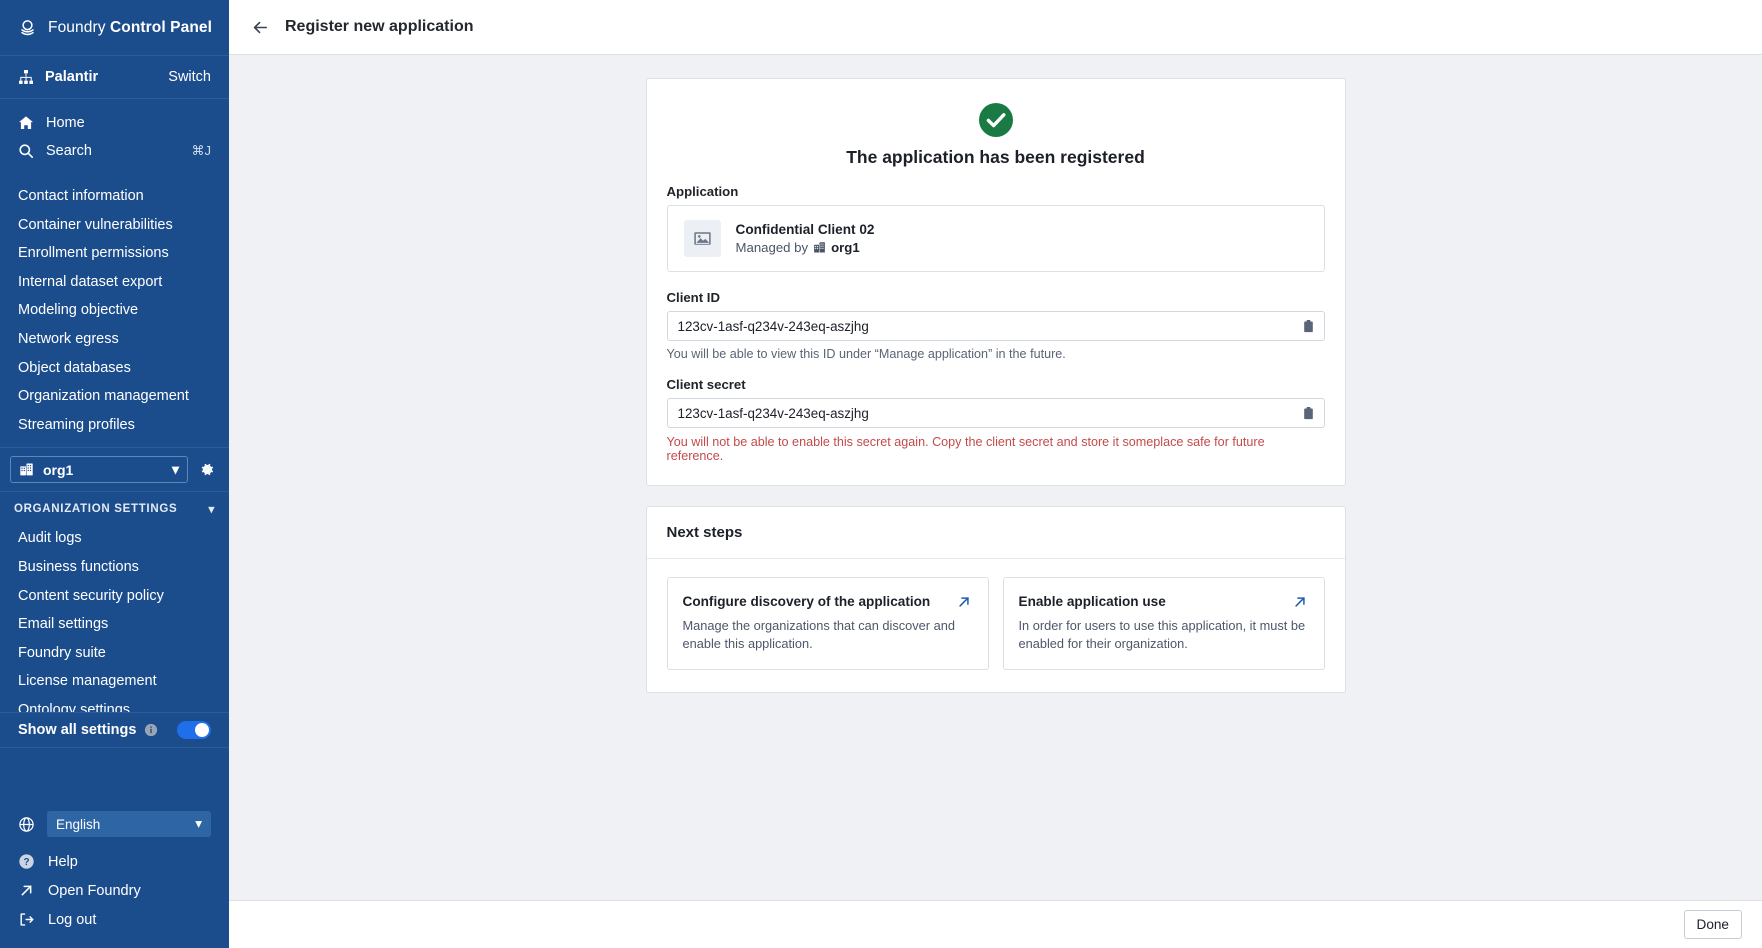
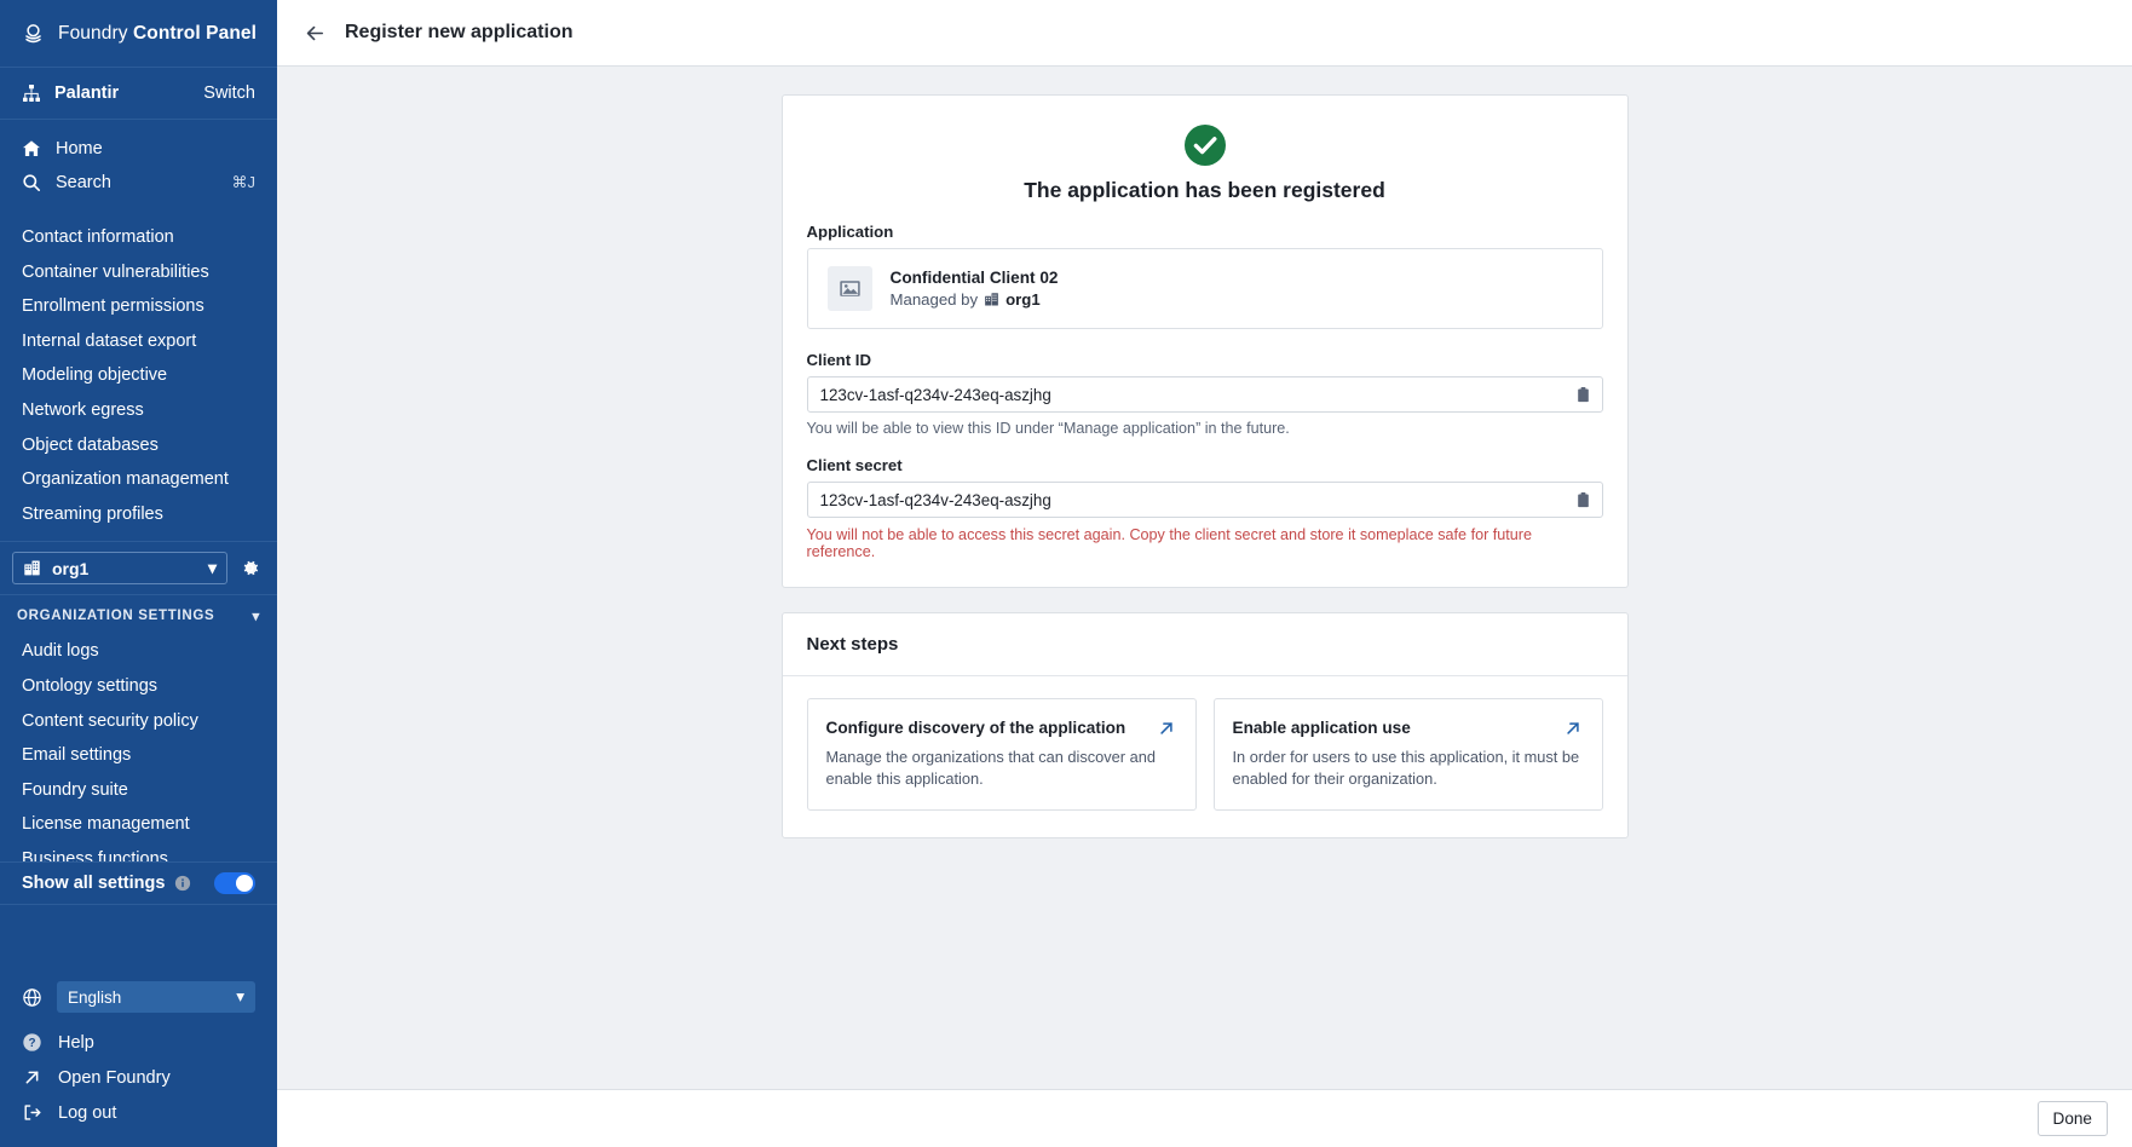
  Foundry Control Panel
  Palantir
  Switch
  Home
  Search
  ⌘J
  Contact information
  Container vulnerabilities
  Enrollment permissions
  Internal dataset export
  Modeling objective
  Network egress
  Object databases
  Organization management
  Streaming profiles
  org1
  ▾
  ORGANIZATION SETTINGS
  ▾
  Audit logs
- Business functions
+ Ontology settings
  Content security policy
  Email settings
  Foundry suite
  License management
- Ontology settings
+ Business functions
  Show all settings
  English
  ▾
  ?
  Help
  Open Foundry
  Log out
  Register new application
  The application has been registered
  Application
  Confidential Client 02
  Managed by
  org1
  Client ID
  123cv-1asf-q234v-243eq-aszjhg
  You will be able to view this ID under “Manage application” in the future.
  Client secret
  123cv-1asf-q234v-243eq-aszjhg
- You will not be able to enable this secret again. Copy the client secret and store it someplace safe for future reference.
+ You will not be able to access this secret again. Copy the client secret and store it someplace safe for future reference.
  Next steps
  Configure discovery of the application
  Manage the organizations that can discover and enable this application.
  Enable application use
  In order for users to use this application, it must be enabled for their organization.
  Done
